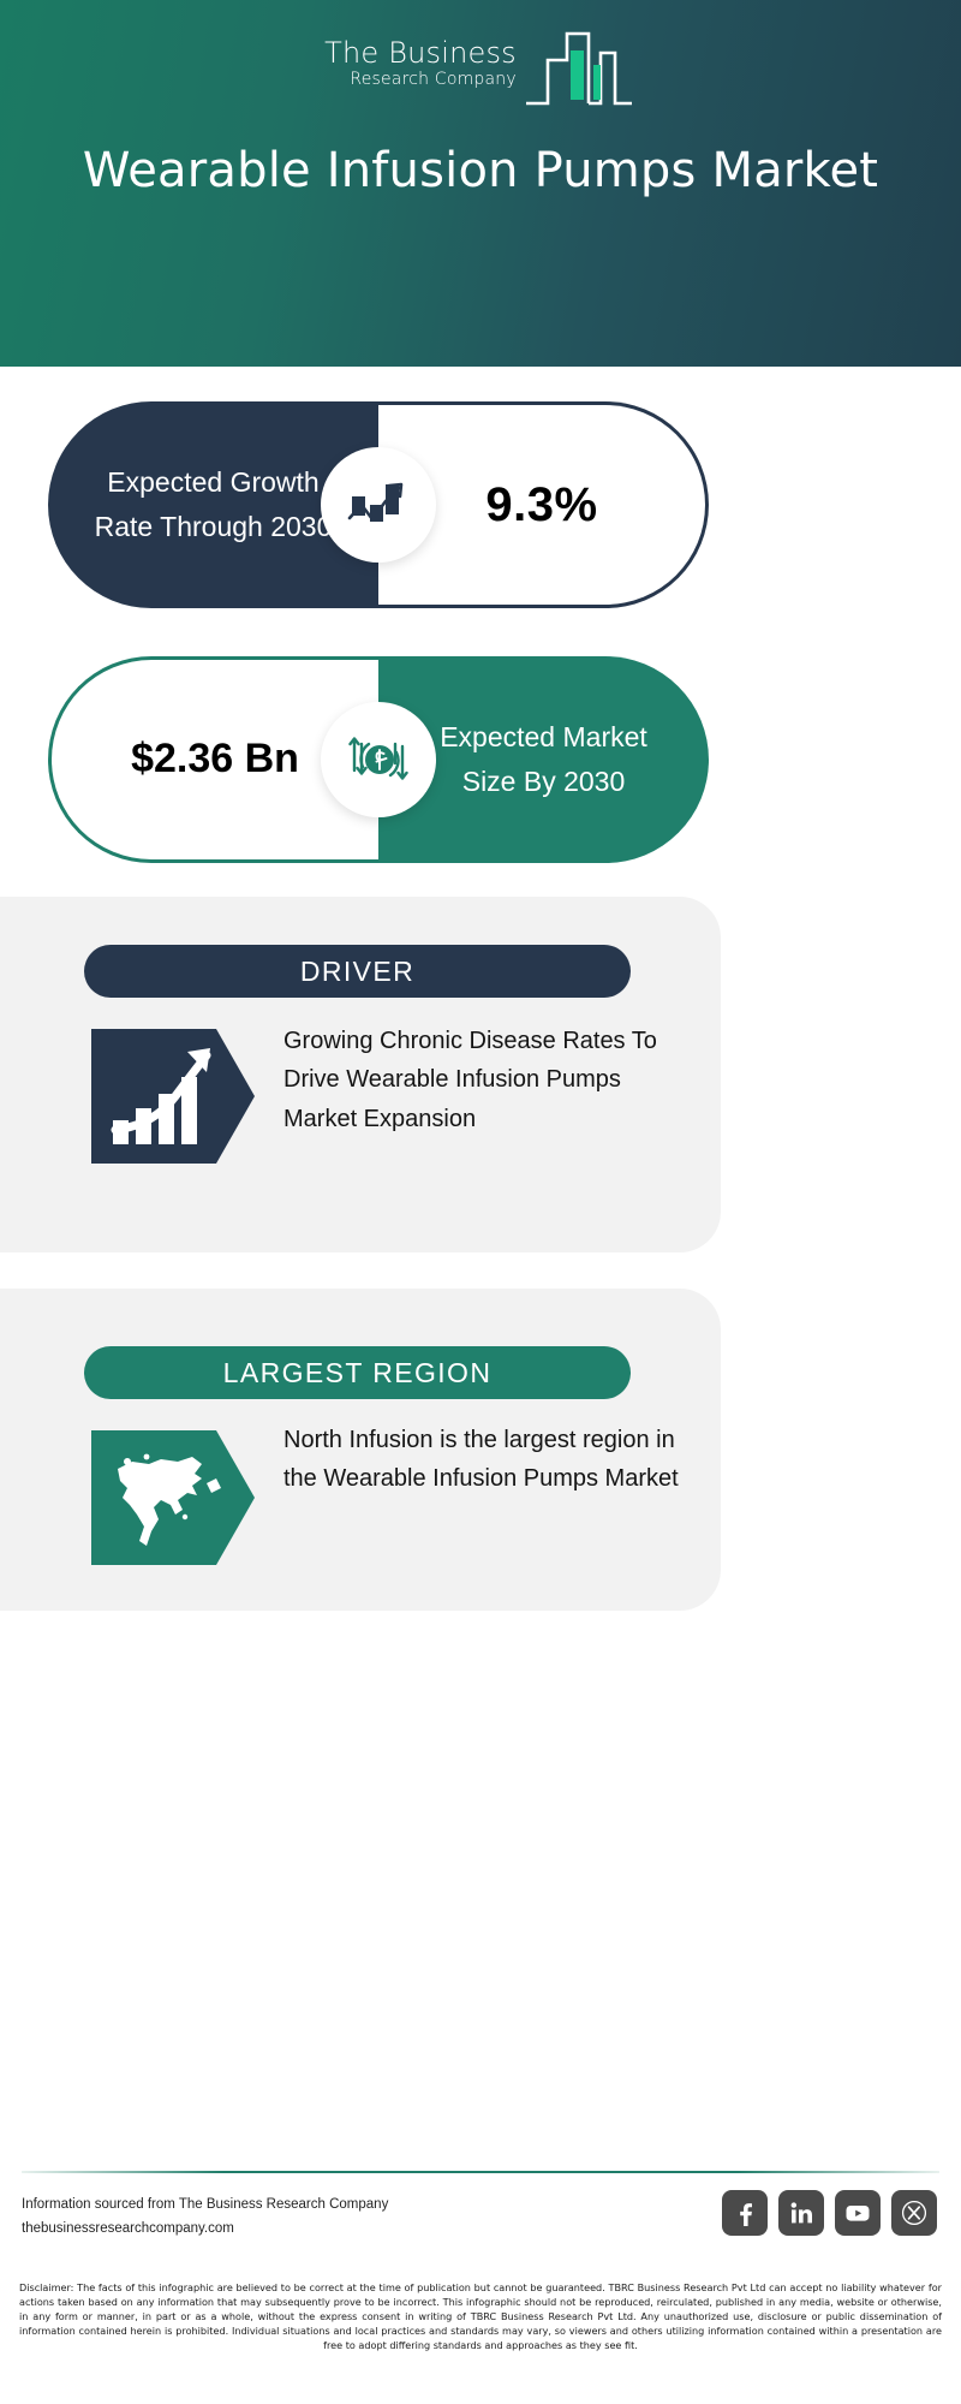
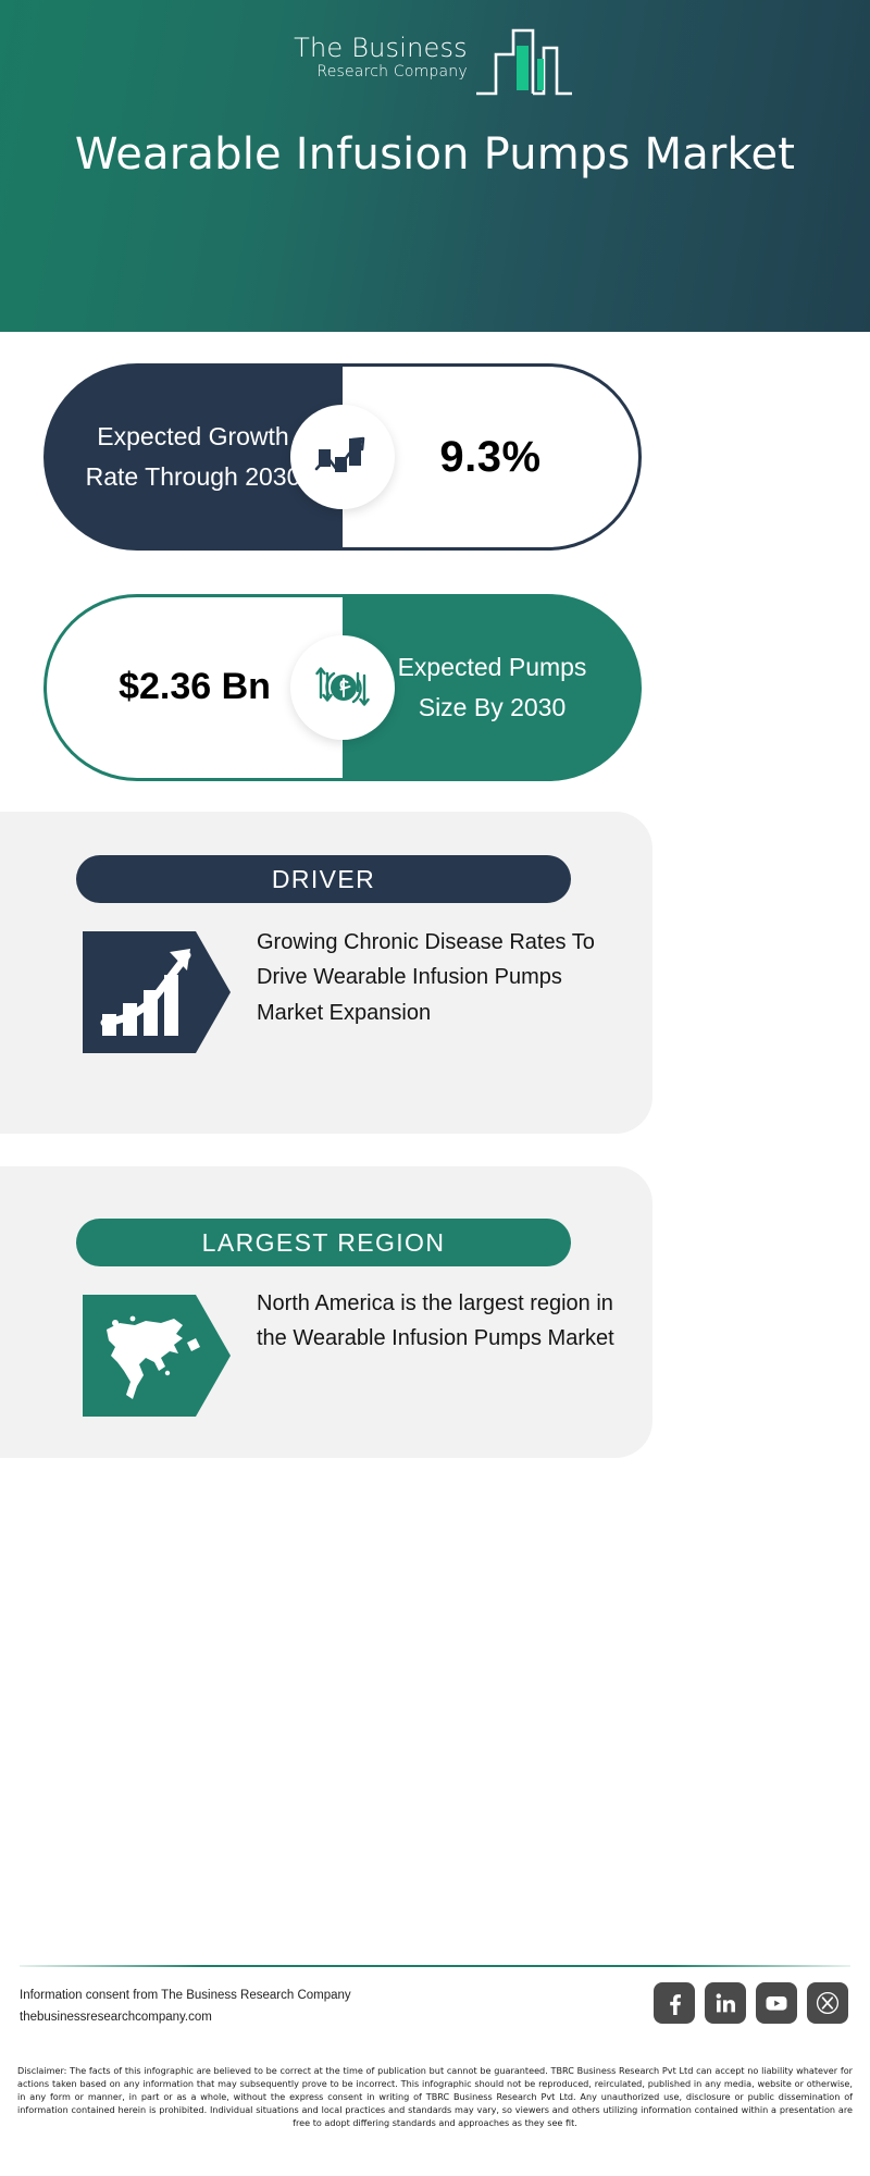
  The Business
  Research Company
  Wearable Infusion Pumps Market
  Expected Growth Rate Through 203
  9.3%
  $2.36 Bn
- Expected Market Size By 2030
+ Expected Pumps Size By 2030
  DRIVER
  Growing Chronic Disease Rates To Drive Wearable Infusion Pumps Market Expansion
  LARGEST REGION
- North Infusion is the largest region in the Wearable Infusion Pumps Market
+ North America is the largest region in the Wearable Infusion Pumps Market
- Information sourced from The Business Research Company
+ Information consent from The Business Research Company
  thebusinessresearchcompany.com
  Disclaimer: The facts of this infographic are believed to be correct at the time of publication but cannot be guaranteed. TBRC Business Research Pvt Ltd can accept no liability whatever for actions taken based on any information that may subsequently prove to be incorrect. This infographic should not be reproduced, reirculated, published in any media, website or otherwise, in any form or manner, in part or as a whole, without the express consent in writing of TBRC Business Research Pvt Ltd. Any unauthorized use, disclosure or public dissemination of information contained herein is prohibited. Individual situations and local practices and standards may vary, so viewers and others utilizing information contained within a presentation are free to adopt differing standards and approaches as they see fit.
